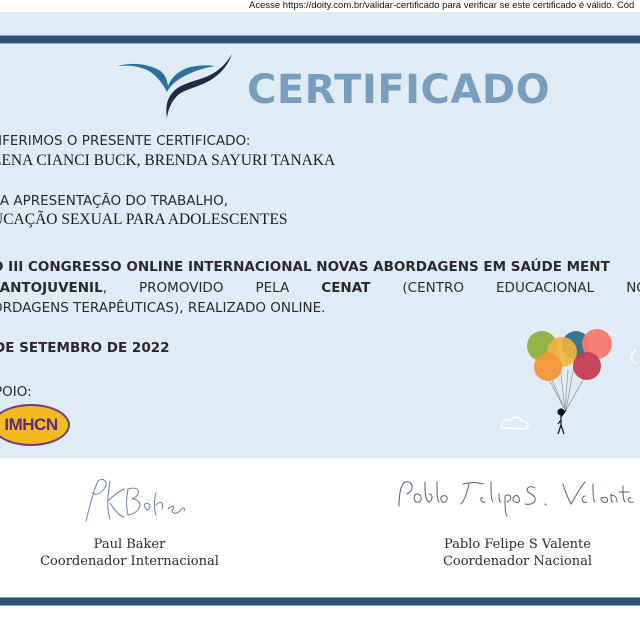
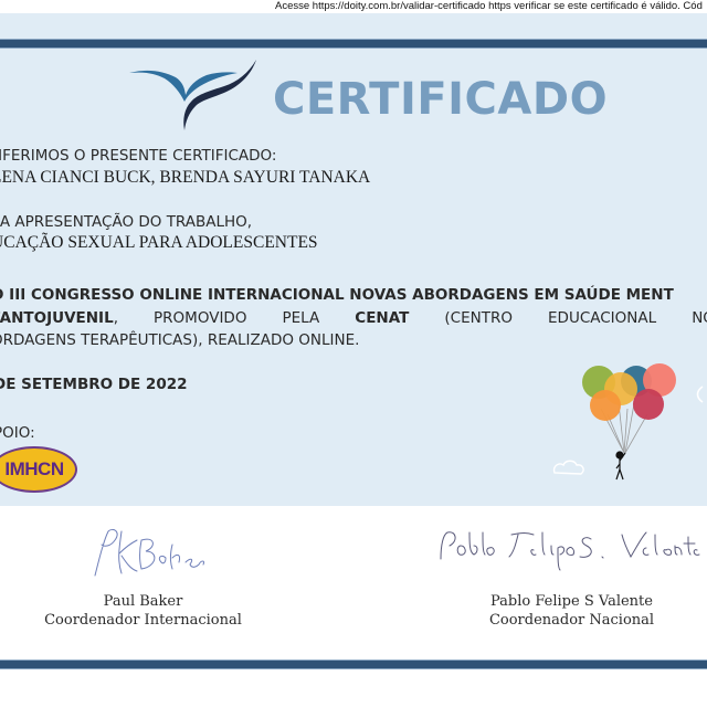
- Acesse https://doity.com.br/validar-certificado para verificar se este certificado é válido. Cód
+ Acesse https://doity.com.br/validar-certificado https verificar se este certificado é válido. Cód
  CERTIFICADO
  FERIMOS O PRESENTE CERTIFICADO:
  ENA CIANCI BUCK, BRENDA SAYURI TANAKA
  A APRESENTAÇÃO DO TRABALHO,
  CAÇÃO SEXUAL PARA ADOLESCENTES
  III CONGRESSO ONLINE INTERNACIONAL NOVAS ABORDAGENS EM SAÚDE MENT
  ANTOJUVENIL,
  PROMOVIDO
  PELA
  CENAT
  (CENTRO
  EDUCACIONAL
  RDAGENS TERAPÊUTICAS), REALIZADO ONLINE.
  E SETEMBRO DE 2022
  OIO:
  IMHCN
  Paul Baker
  Coordenador Internacional
  Pablo Felipe S Valente
  Coordenador Nacional
